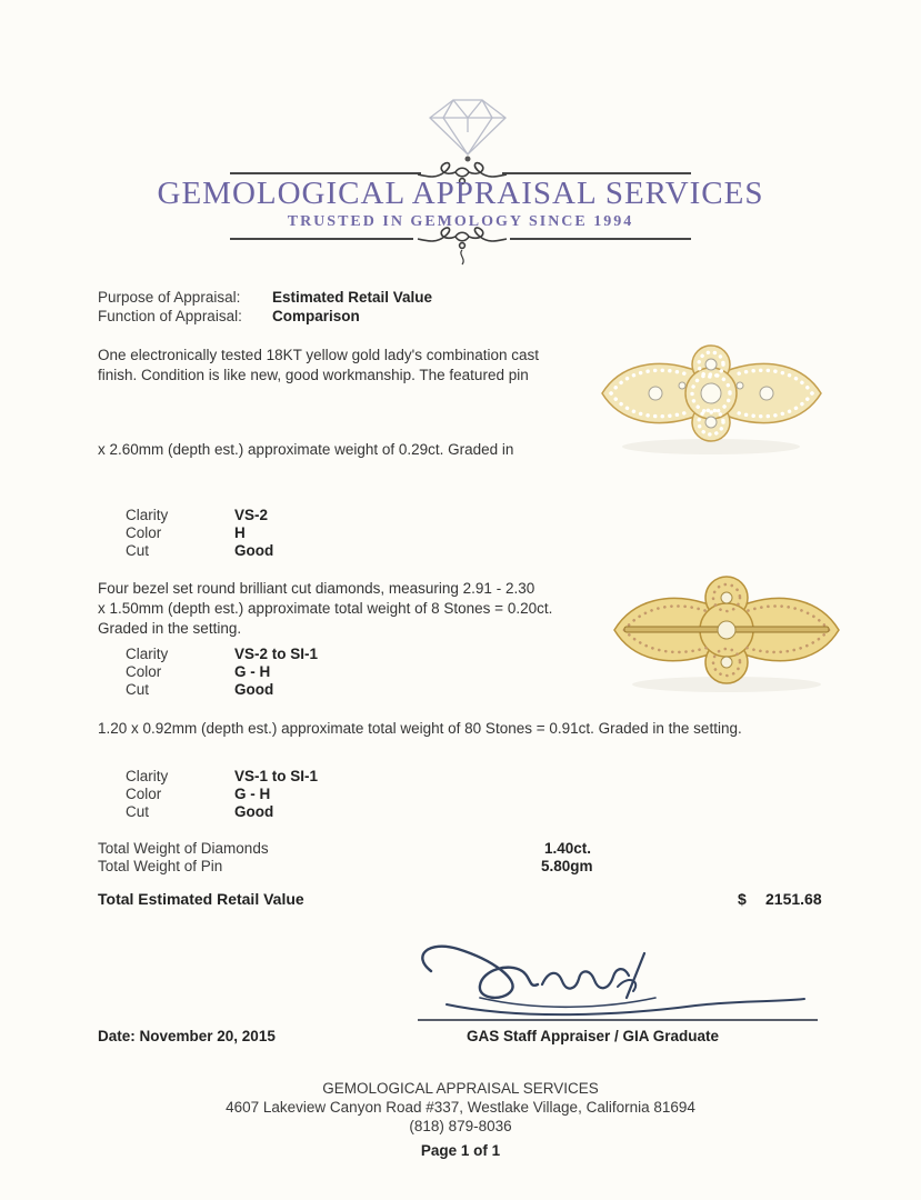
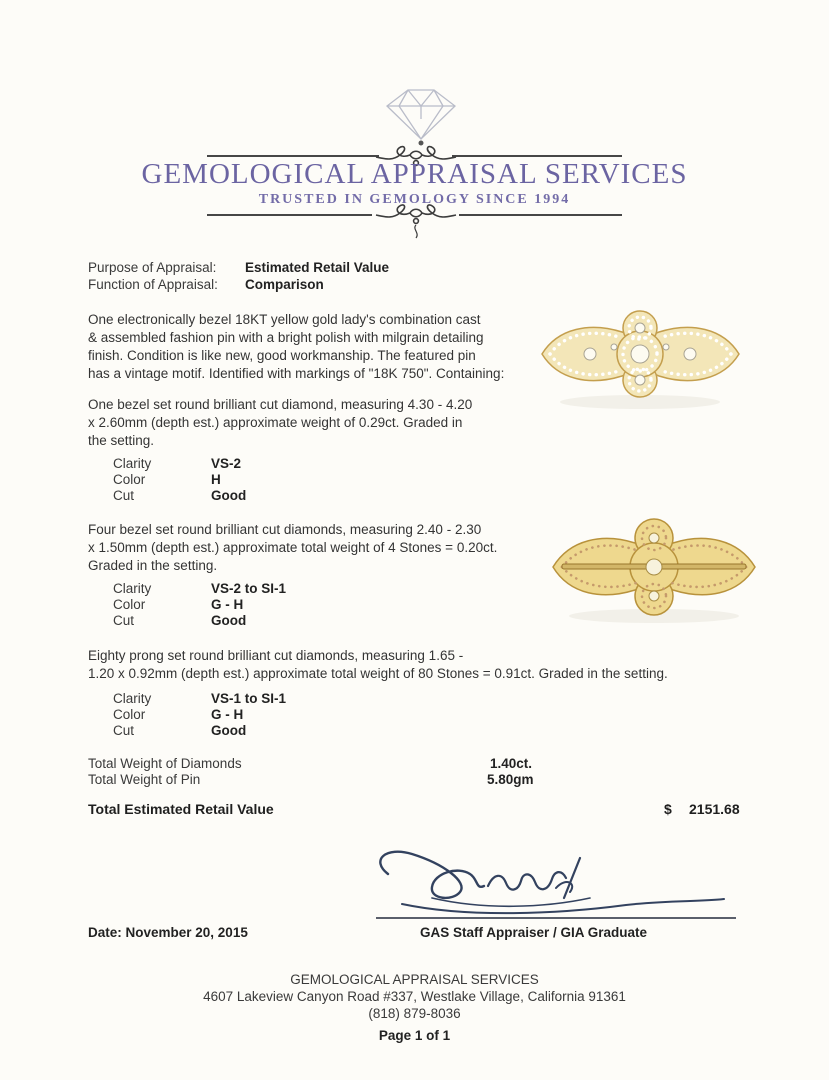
  GEMOLOGICAL APPRAISAL SERVICES
  TRUSTED IN GEMOLOGY SINCE 1994
  Purpose of Appraisal:
  Estimated Retail Value
  Function of Appraisal:
  Comparison
- One electronically tested 18KT yellow gold lady's combination cast
+ One electronically bezel 18KT yellow gold lady's combination cast
+ & assembled fashion pin with a bright polish with milgrain detailing
  finish. Condition is like new, good workmanship. The featured pin
+ has a vintage motif. Identified with markings of "18K 750". Containing:
+ One bezel set round brilliant cut diamond, measuring 4.30 - 4.20
  x 2.60mm (depth est.) approximate weight of 0.29ct. Graded in
+ the setting.
  Clarity
  VS-2
  Color
  H
  Cut
  Good
- Four bezel set round brilliant cut diamonds, measuring 2.91 - 2.30
+ Four bezel set round brilliant cut diamonds, measuring 2.40 - 2.30
- x 1.50mm (depth est.) approximate total weight of 8 Stones = 0.20ct.
+ x 1.50mm (depth est.) approximate total weight of 4 Stones = 0.20ct.
  Graded in the setting.
  Clarity
  VS-2 to SI-1
  Color
  G - H
  Cut
  Good
+ Eighty prong set round brilliant cut diamonds, measuring 1.65 -
  1.20 x 0.92mm (depth est.) approximate total weight of 80 Stones = 0.91ct. Graded in the setting.
  Clarity
  VS-1 to SI-1
  Color
  G - H
  Cut
  Good
  Total Weight of Diamonds
  1.40ct.
  Total Weight of Pin
  5.80gm
  Total Estimated Retail Value
  $
  2151.68
  Date: November 20, 2015
  GAS Staff Appraiser / GIA Graduate
  GEMOLOGICAL APPRAISAL SERVICES
- 4607 Lakeview Canyon Road #337, Westlake Village, California 81694
+ 4607 Lakeview Canyon Road #337, Westlake Village, California 91361
  (818) 879-8036
  Page 1 of 1
